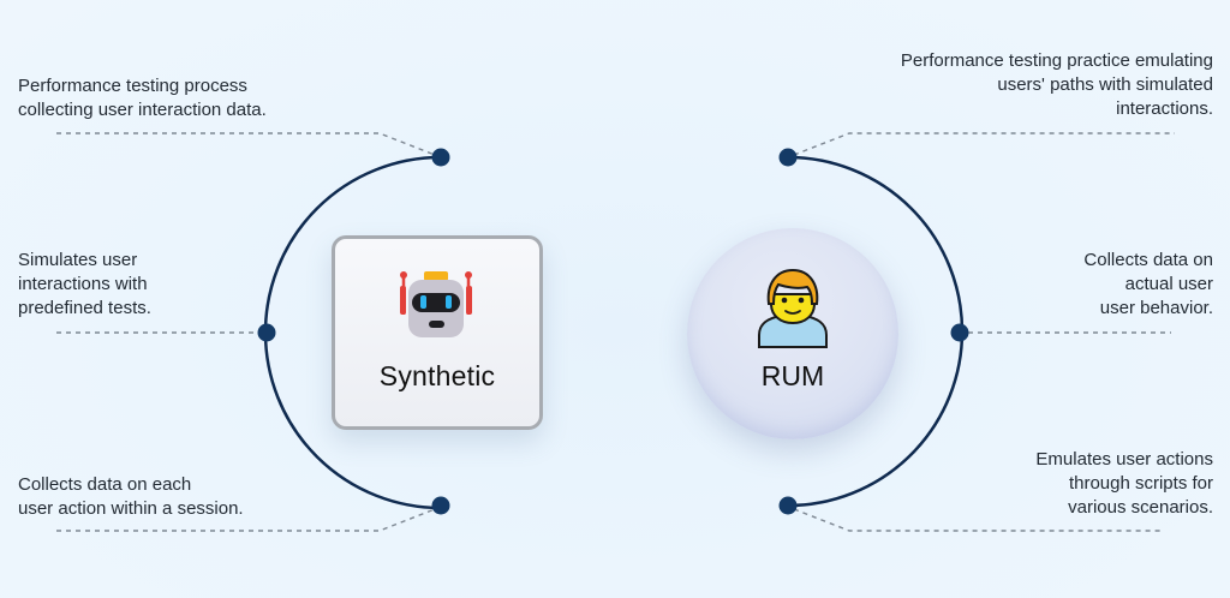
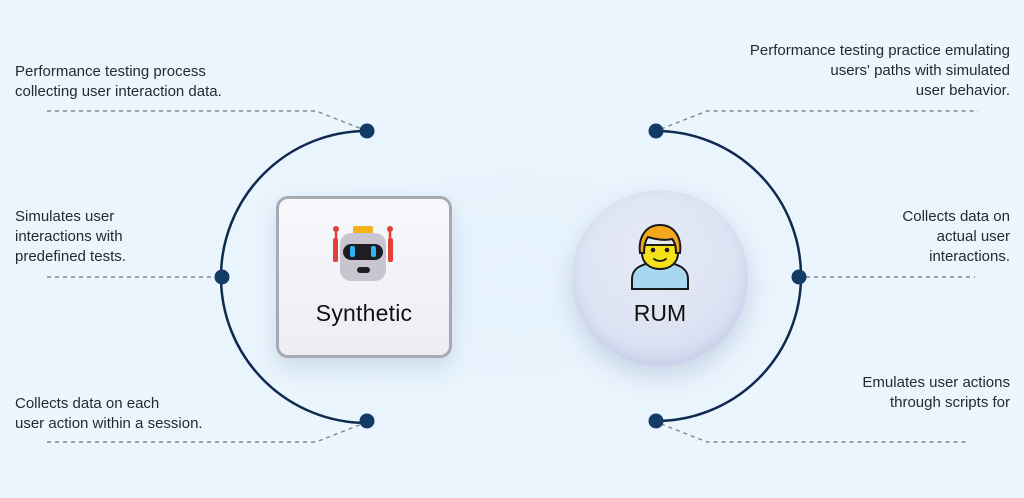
  Performance testing process
  collecting user interaction data.
  Simulates user
  interactions with
  predefined tests.
  Collects data on each
  user action within a session.
  Performance testing practice emulating
  users' paths with simulated
- interactions.
+ user behavior.
  Collects data on
  actual user
- user behavior.
+ interactions.
  Emulates user actions
  through scripts for
- various scenarios.
  Synthetic
  RUM
